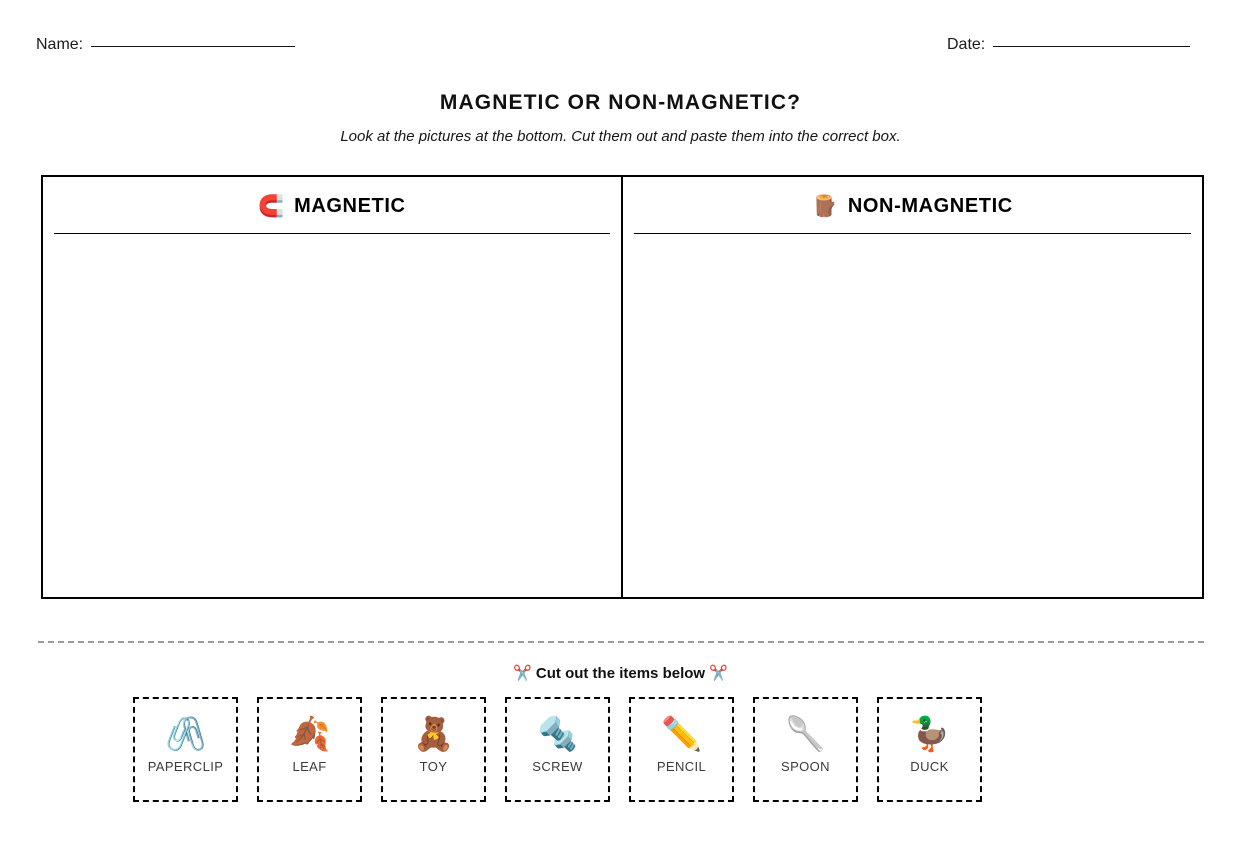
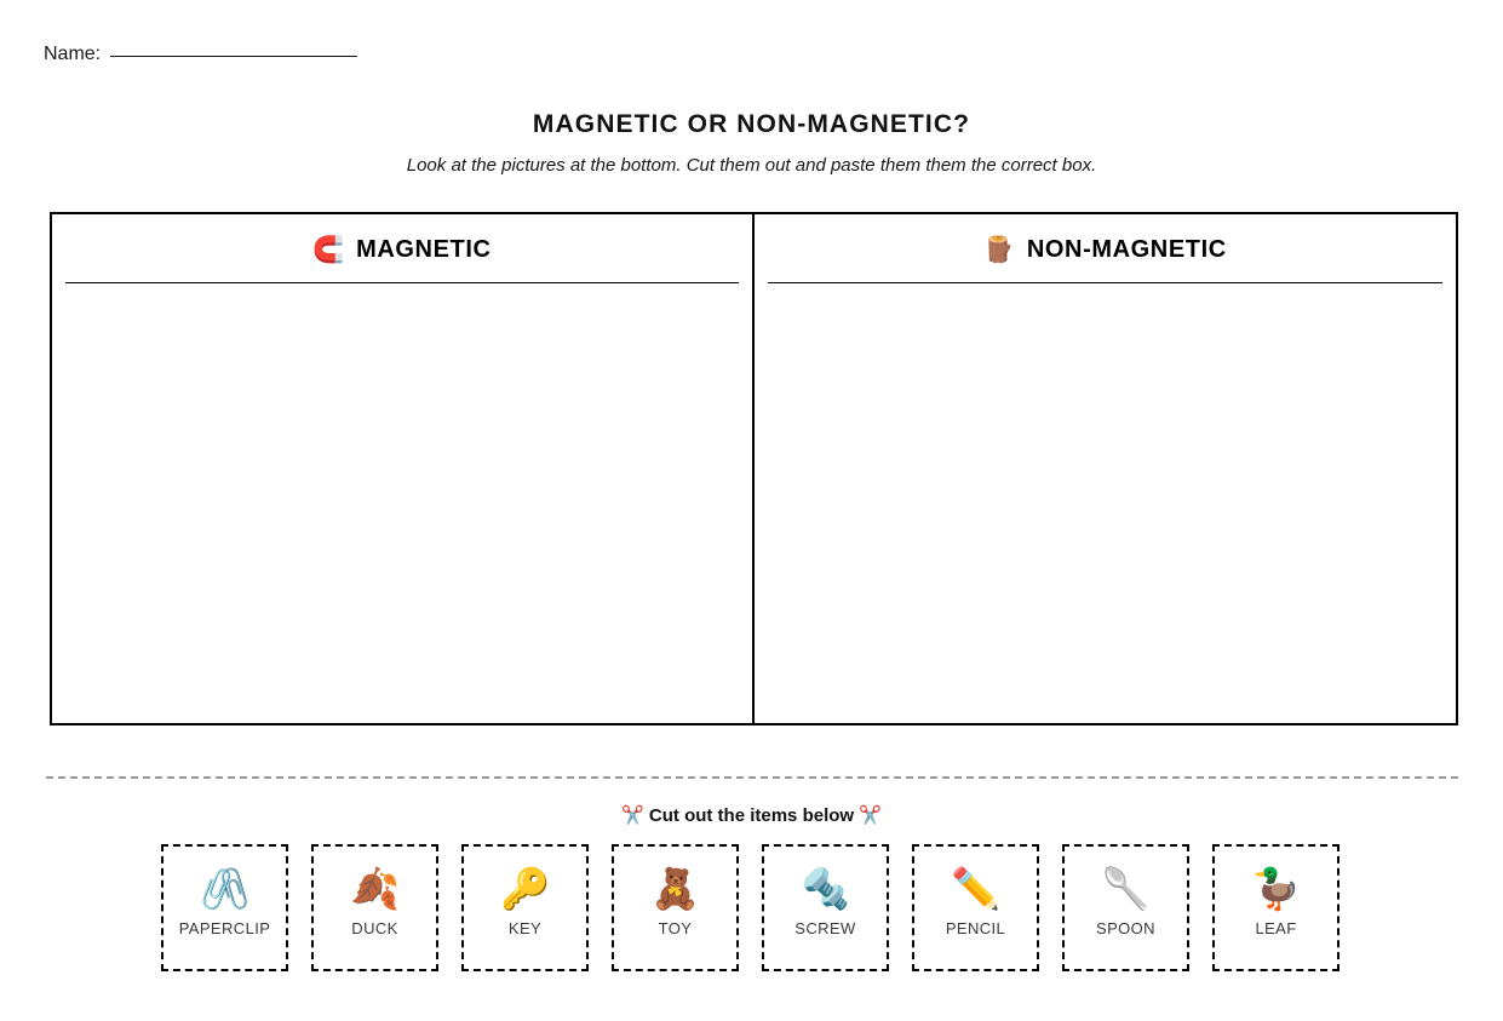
  Name:
- Date:
  MAGNETIC OR NON-MAGNETIC?
- Look at the pictures at the bottom. Cut them out and paste them into the correct box.
+ Look at the pictures at the bottom. Cut them out and paste them them the correct box.
  🧲
  MAGNETIC
  🪵
  NON-MAGNETIC
  ✂️ Cut out the items below ✂️
  🖇️
  PAPERCLIP
  🍂
- LEAF
+ DUCK
+ 🔑
+ KEY
  🧸
  TOY
  🔩
  SCREW
  ✏️
  PENCIL
  🥄
  SPOON
  🦆
- DUCK
+ LEAF
